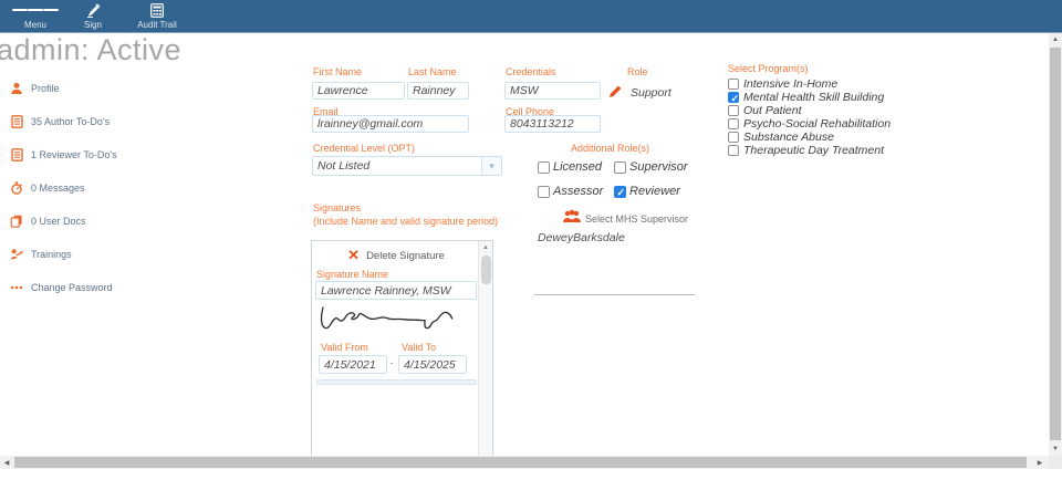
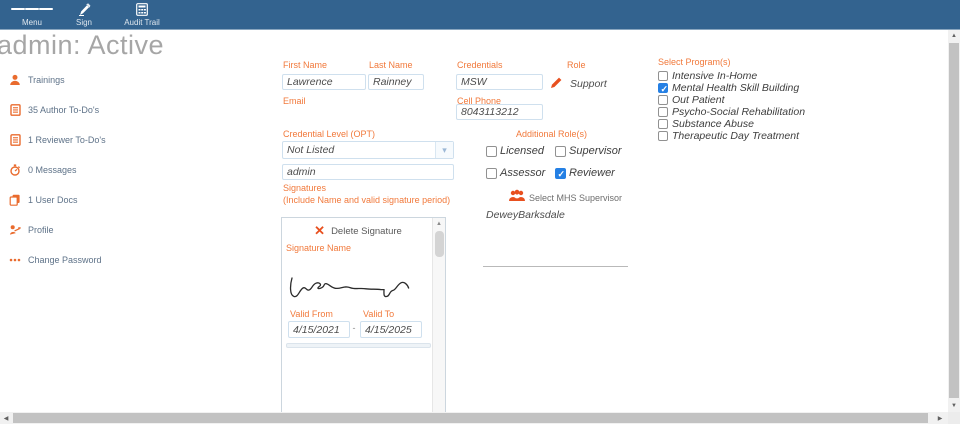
  Menu
  Sign
  Audit Trail
  admin: Active
- Profile
+ Trainings
  35 Author To-Do's
  1 Reviewer To-Do's
  0 Messages
- 0 User Docs
+ 1 User Docs
- Trainings
+ Profile
  Change Password
  First Name
  Lawrence
  Last Name
  Rainney
  Credentials
  MSW
  Role
  Support
  Email
- lrainney@gmail.com
  Cell Phone
  8043113212
  Credential Level (OPT)
  Not Listed
  ▾
+ admin
  Signatures
  (Include Name and valid signature period)
  ✕
  Delete Signature
  Signature Name
- Lawrence Rainney, MSW
  Valid From
  Valid To
  4/15/2021
  -
  4/15/2025
  Additional Role(s)
  Licensed
  Supervisor
  Assessor
  Reviewer
  Select MHS Supervisor
  DeweyBarksdale
  Select Program(s)
  Intensive In-Home
  Mental Health Skill Building
  Out Patient
  Psycho-Social Rehabilitation
  Substance Abuse
  Therapeutic Day Treatment
